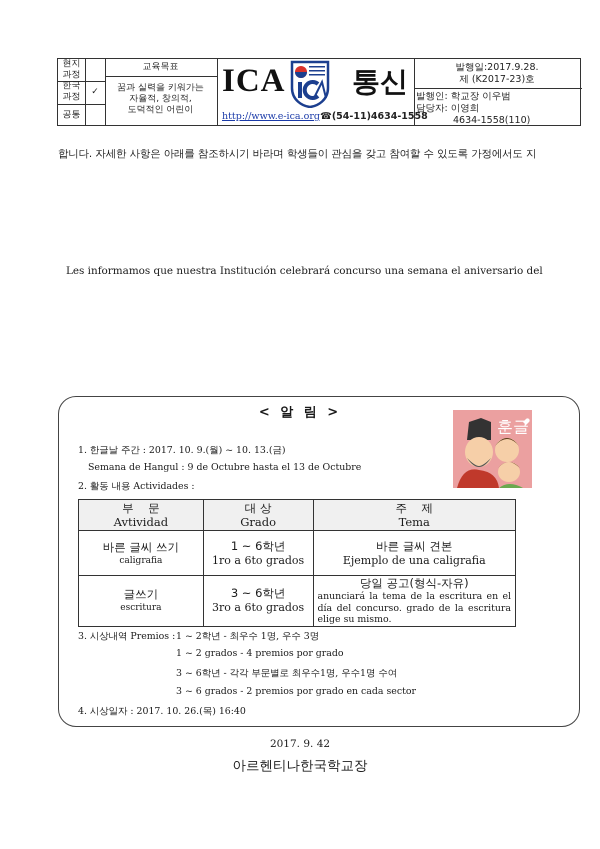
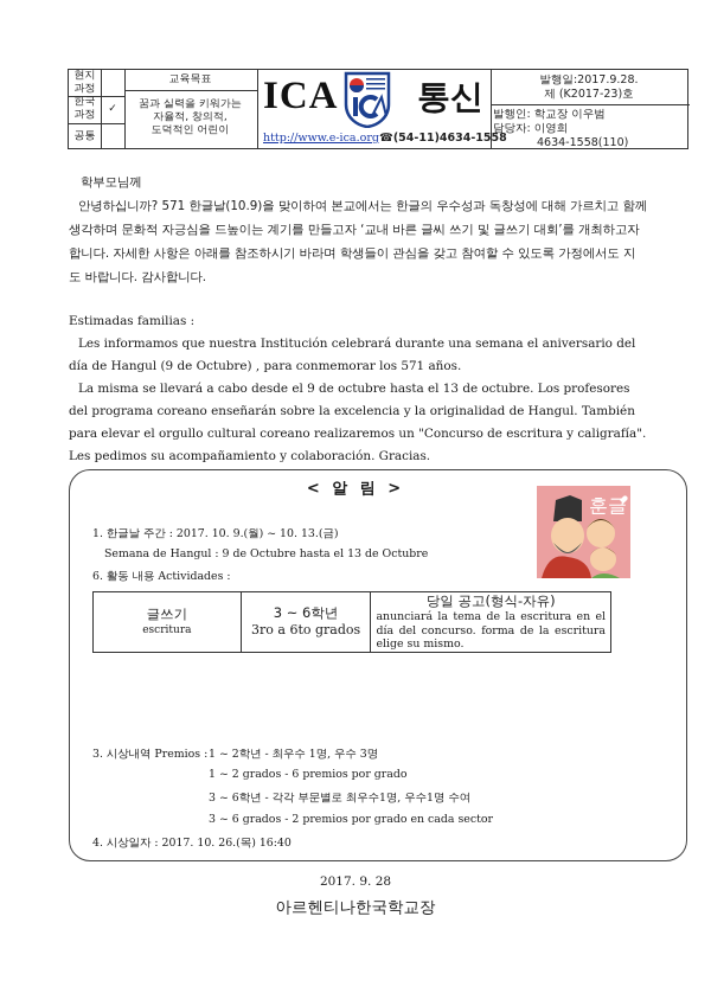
  현지
  과정
  한국
  과정
  ✓
  공통
  교육목표
  꿈과 실력을 키워가는
  자율적, 창의적,
  도덕적인 어린이
  ICA
  통신
  http://www.e-ica.org
  ☎(54-11)4634-1558
  발행일:2017.9.28.
  제 (K2017-23)호
  발행인: 학교장 이우범
  담당자: 이영희
  4634-1558(110)
+ 학부모님께
+ 안녕하십니까? 571 한글날(10.9)을 맞이하여 본교에서는 한글의 우수성과 독창성에 대해 가르치고 함께
+ 생각하며 문화적 자긍심을 드높이는 계기를 만들고자 ‘교내 바른 글씨 쓰기 및 글쓰기 대회’를 개최하고자
  합니다. 자세한 사항은 아래를 참조하시기 바라며 학생들이 관심을 갖고 참여할 수 있도록 가정에서도 지
+ 도 바랍니다. 감사합니다.
+ Estimadas familias :
- Les informamos que nuestra Institución celebrará concurso una semana el aniversario del
+ Les informamos que nuestra Institución celebrará durante una semana el aniversario del
+ día de Hangul (9 de Octubre) , para conmemorar los 571 años.
+ La misma se llevará a cabo desde el 9 de octubre hasta el 13 de octubre. Los profesores
+ del programa coreano enseñarán sobre la excelencia y la originalidad de Hangul. También
+ para elevar el orgullo cultural coreano realizaremos un "Concurso de escritura y caligrafía".
+ Les pedimos su acompañamiento y colaboración. Gracias.
  < 알 림 >
  훈글
  1. 한글날 주간 : 2017. 10. 9.(월) ~ 10. 13.(금)
  Semana de Hangul : 9 de Octubre hasta el 13 de Octubre
- 2. 활동 내용 Actividades :
+ 6. 활동 내용 Actividades :
- 부 문Avtividad	대 상Grado	주 제Tema
- 바른 글씨 쓰기caligrafia	1 ~ 6학년1ro a 6to grados	바른 글씨 견본Ejemplo de una caligrafia
- 글쓰기escritura	3 ~ 6학년3ro a 6to grados	당일 공고(형식-자유)anunciará la tema de la escritura en el día del concurso. grado de la escritura elige su mismo.
+ 글쓰기escritura	3 ~ 6학년3ro a 6to grados	당일 공고(형식-자유)anunciará la tema de la escritura en el día del concurso. forma de la escritura elige su mismo.
  3. 시상내역 Premios :
  1 ~ 2학년 - 최우수 1명, 우수 3명
- 1 ~ 2 grados - 4 premios por grado
+ 1 ~ 2 grados - 6 premios por grado
  3 ~ 6학년 - 각각 부문별로 최우수1명, 우수1명 수여
  3 ~ 6 grados - 2 premios por grado en cada sector
  4. 시상일자 : 2017. 10. 26.(목) 16:40
- 2017. 9. 42
+ 2017. 9. 28
  아르헨티나한국학교장
